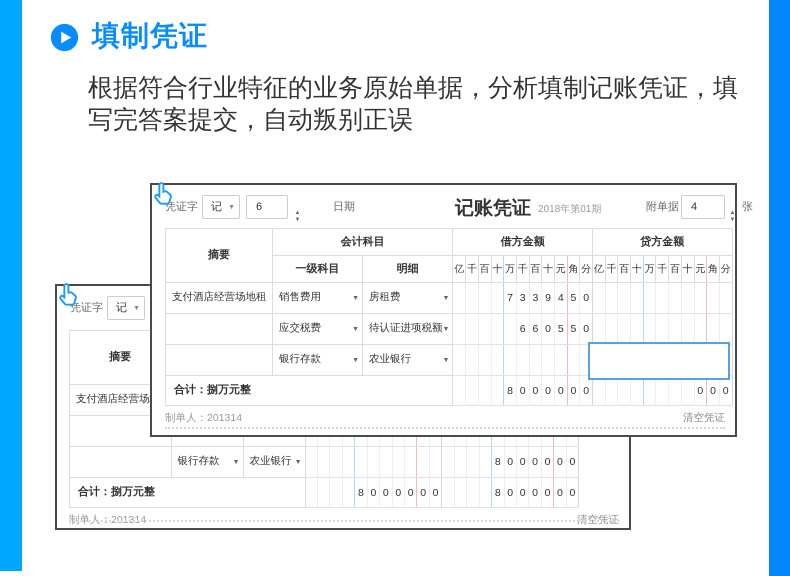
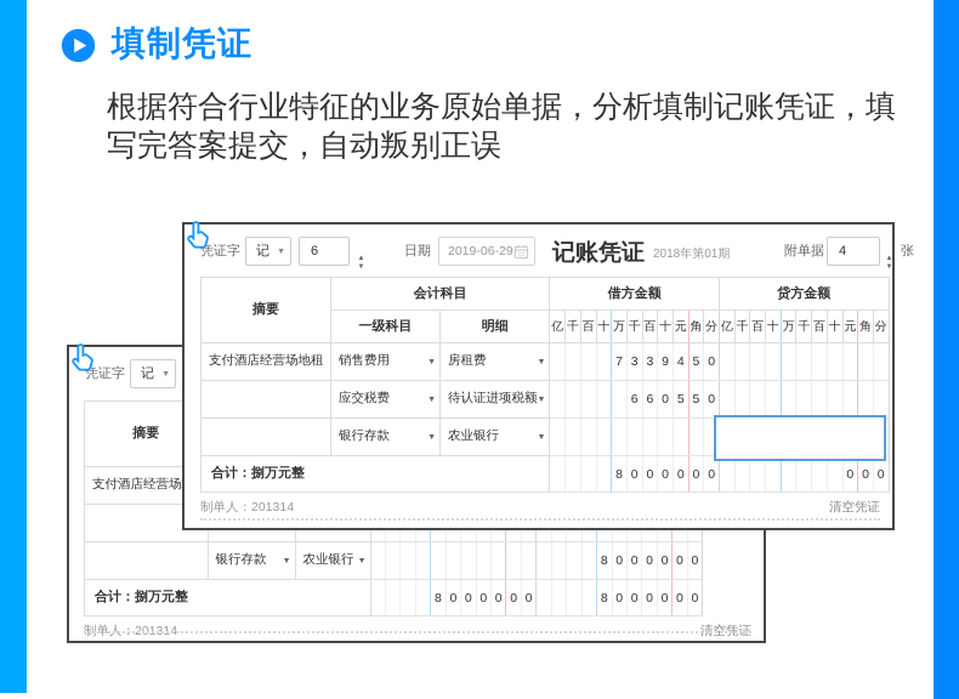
  填制凭证
  根据符合行业特征的业务原始单据，分析填制记账凭证，填写完答案提交，自动叛别正误
  凭证字
  记
  支付酒店经营场
  	银行存款	农业银行																8	0	0	0	0	0	0
  合计：捌万元整					8	0	0	0	0	0	0					8	0	0	0	0	0	0
  制单人：201314
  清空凭证
  凭证字
  记
  6
  日期
+ 2019-06-29
  记账凭证
  2018年第01期
  附单据
  4
  张
  摘要	会计科目	借方金额	贷方金额
  一级科目	明细	亿	千	百	十	万	千	百	十	元	角	分	亿	千	百	十	万	千	百	十	元	角	分
  支付酒店经营场地租	销售费用	房租费					7	3	3	9	4	5	0
  	应交税费	待认证进项税额						6	6	0	5	5	0
  	银行存款	农业银行
  合计：捌万元整					8	0	0	0	0	0	0									0	0	0
  制单人：201314
  清空凭证
